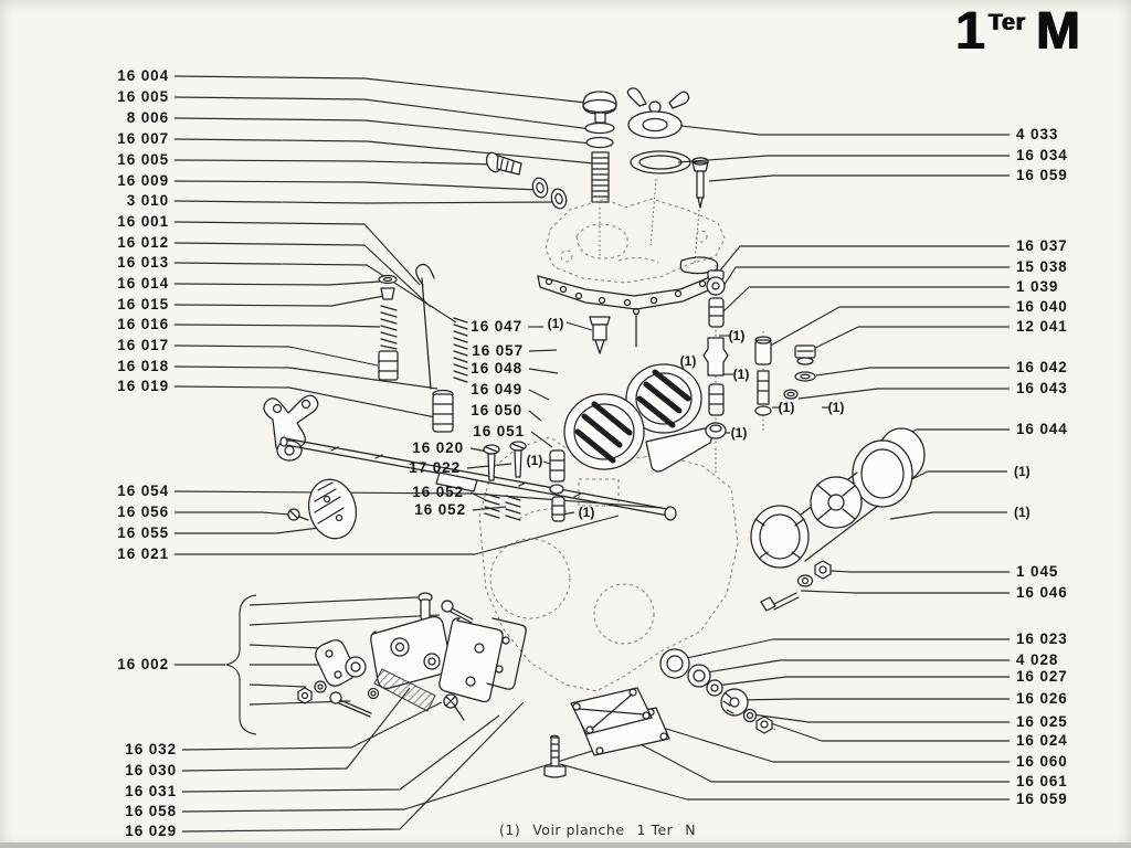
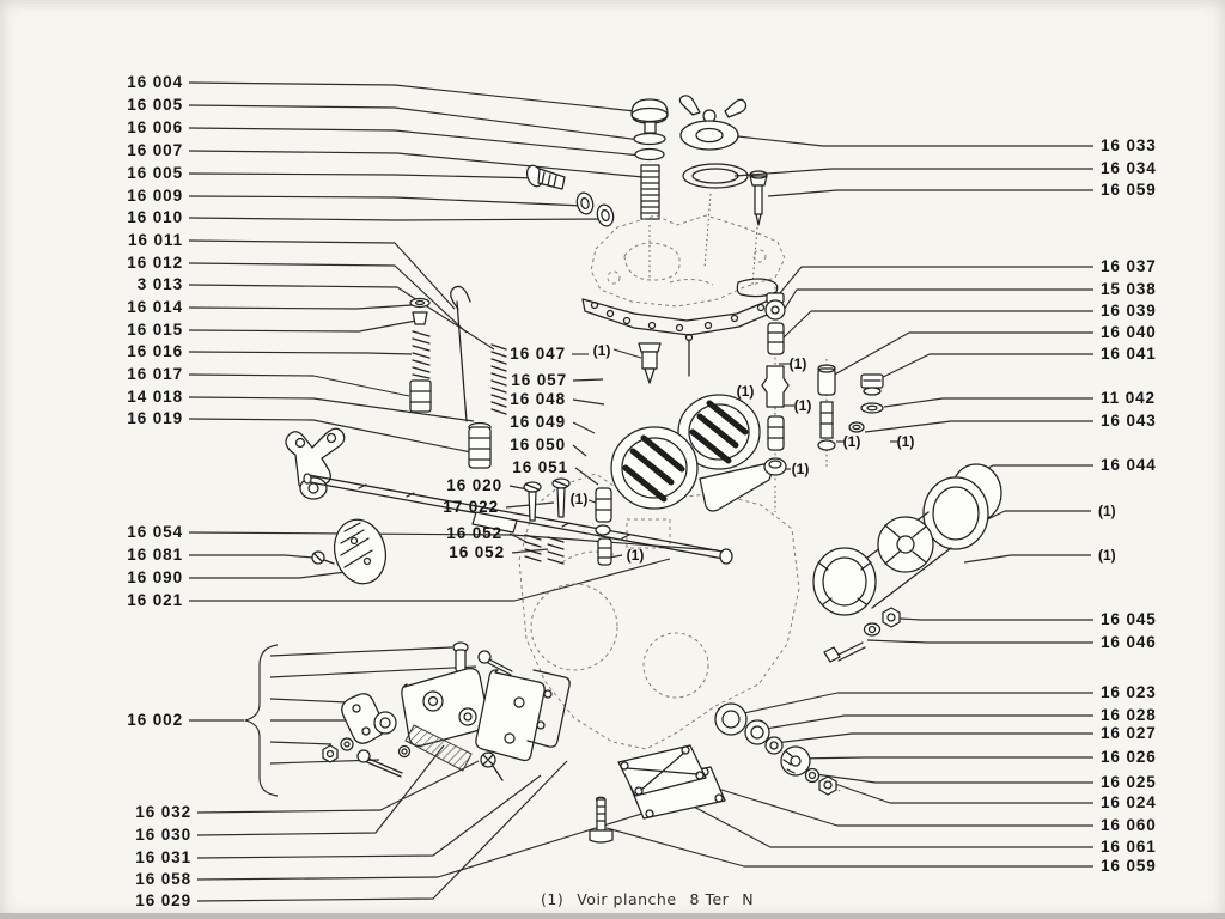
  16 004
  16 005
- 8 006
+ 16 006
  16 007
  16 005
  16 009
- 3 010
+ 16 010
- 16 001
+ 16 011
  16 012
- 16 013
+ 3 013
  16 014
  16 015
  16 016
  16 017
- 16 018
+ 14 018
  16 019
  16 054
- 16 056
+ 16 081
- 16 055
+ 16 090
  16 021
  16 002
  16 032
  16 030
  16 031
  16 058
  16 029
  16 047
  16 057
  16 048
  16 049
  16 050
  16 051
  16 020
  17 022
  16 052
  16 052
- 4 033
+ 16 033
  16 034
  16 059
  16 037
  15 038
- 1 039
+ 16 039
  16 040
- 12 041
+ 16 041
- 16 042
+ 11 042
  16 043
  16 044
  (1)
  (1)
- 1 045
+ 16 045
  16 046
  16 023
- 4 028
+ 16 028
  16 027
  16 026
  16 025
  16 024
  16 060
  16 061
  16 059
  (1)
  (1)
  (1)
  (1)
  (1)
  (1)
  (1)
  (1)
  (1)
- 1
- Ter
- M
- (1) Voir planche 1 Ter N
+ (1) Voir planche 8 Ter N
